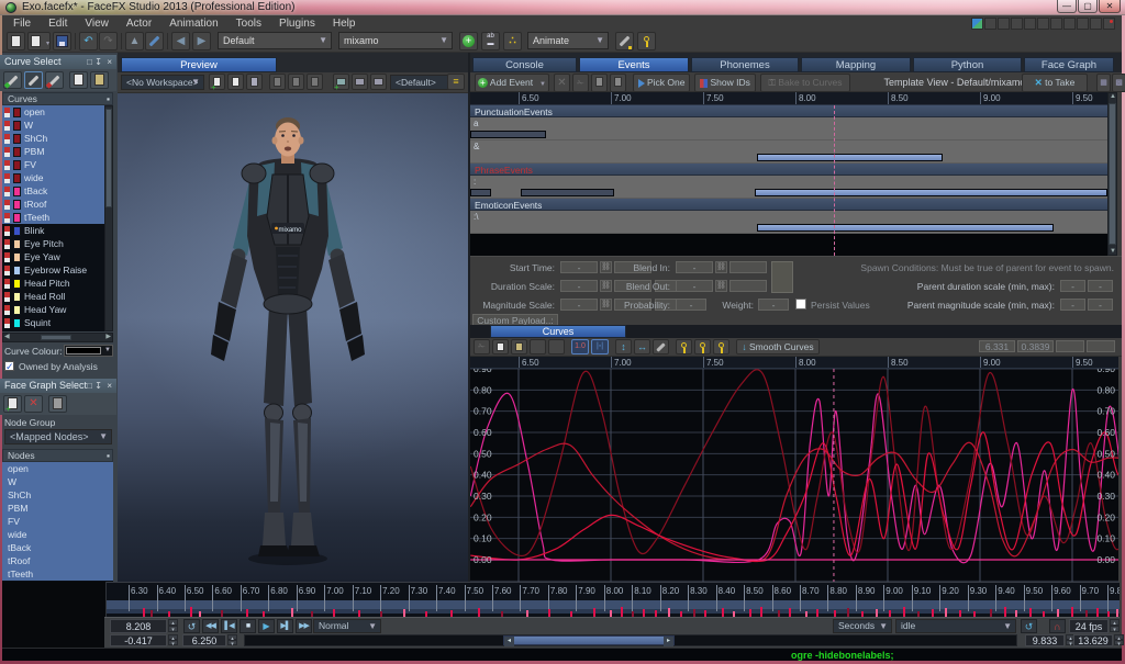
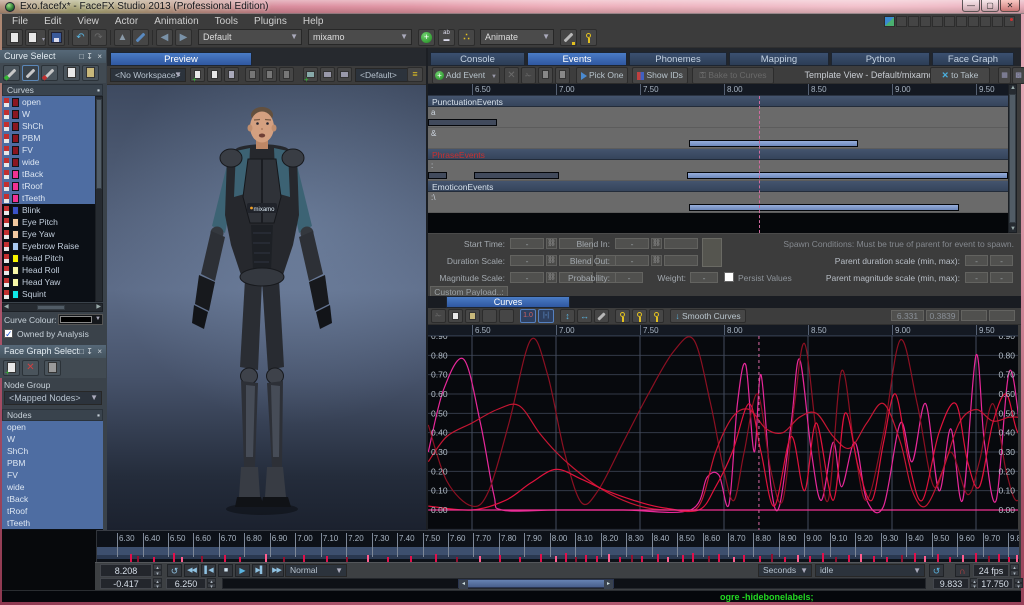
  Exo.facefx* - FaceFX Studio 2013 (Professional Edition)
  —
  ▢
  ✕
  File
  Edit
  View
  Actor
  Animation
  Tools
  Plugins
  Help
  ↶
  ↷
  ▲
  ◀
  ▶
  Default
  ▼
  mixamo
  ▼
  +
  ∴
  Animate
  ▼
  Curve Select
  □
  ↧
  ×
  Curves
  ▪
  open
  W
  ShCh
  PBM
  FV
  wide
  tBack
  tRoof
  tTeeth
  Blink
  Eye Pitch
  Eye Yaw
  Eyebrow Raise
  Head Pitch
  Head Roll
  Head Yaw
  Squint
  Curve Colour:
  ✓
  Owned by Analysis
  Face Graph Select
  □
  ↧
  ×
  +
  ✕
  Node Group
  <Mapped Nodes>
  ▼
  Nodes
  ▪
  open
  W
  ShCh
  PBM
  FV
  wide
  tBack
  tRoof
  tTeeth
  Preview
  <No Workspace>
  ▼
  +
  +
  <Default>
  ≡
  + Add Event
  ✕
  ✁
  Pick One
  Show IDs
  ⚿ Bake to Curves
  Template View - Default/mixam
  ✕ to Take
  6.50
  7.00
  7.50
  8.00
  8.50
  9.00
  9.50
  PunctuationEvents
  a
  &
  PhraseEvents
  :
  EmoticonEvents
  :\
  Start Time:
  -
  Duration Scale:
  -
  Magnitude Scale:
  -
  Blend In:
  -
  Blend Out:
  -
  Probability:
  -
  Weight:
  -
  Persist Values
  Spawn Conditions: Must be true of parent for event to spawn.
  Parent duration scale (min, max):
  -
  -
  Parent magnitude scale (min, max):
  -
  -
  Custom Payload..:
  Curves
  ✁
  ↕
  ↔
  ↓ Smooth Curves
  6.331
  0.3839
  6.50
  7.00
  7.50
  8.00
  8.50
  9.00
  9.50
  0.90
  0.90
  0.80
  0.80
  0.70
  0.70
  0.60
  0.60
  0.50
  0.50
  0.40
  0.40
  0.30
  0.30
  0.20
  0.20
  0.10
  0.10
  0.00
  0.00
  6.30
  6.40
  6.50
  6.60
  6.70
  6.80
  6.90
  7.00
  7.10
  7.20
  7.30
  7.40
  7.50
  7.60
  7.70
  7.80
  7.90
  8.00
  8.10
  8.20
  8.30
  8.40
  8.50
  8.60
  8.70
  8.80
  8.90
  9.00
  9.10
  9.20
  9.30
  9.40
  9.50
  9.60
  9.70
  9.8
  8.208
  ↺
  ▶
  Normal
  ▼
  Seconds
  ▼
  idle
  ▼
  ↺
  ∩
  24 fps
  -0.417
  6.250
  9.833
- 13.629
+ 17.750
  ogre -hidebonelabels;
  Console
  Events
  Phonemes
  Mapping
  Python
  Face Graph
